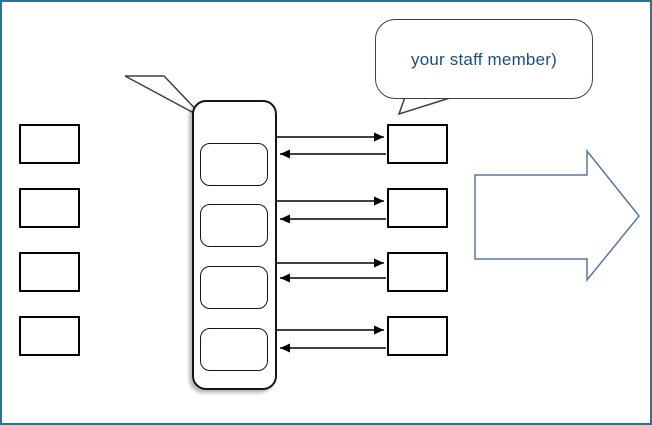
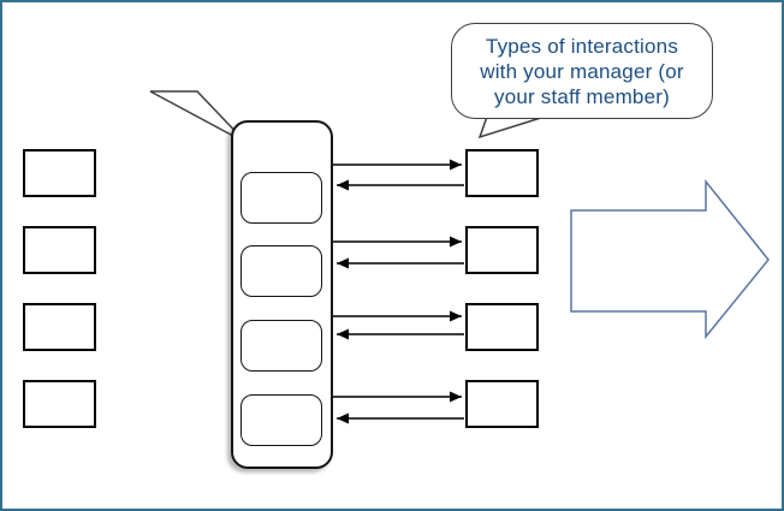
+ Types of interactions
+ with your manager (or
  your staff member)
